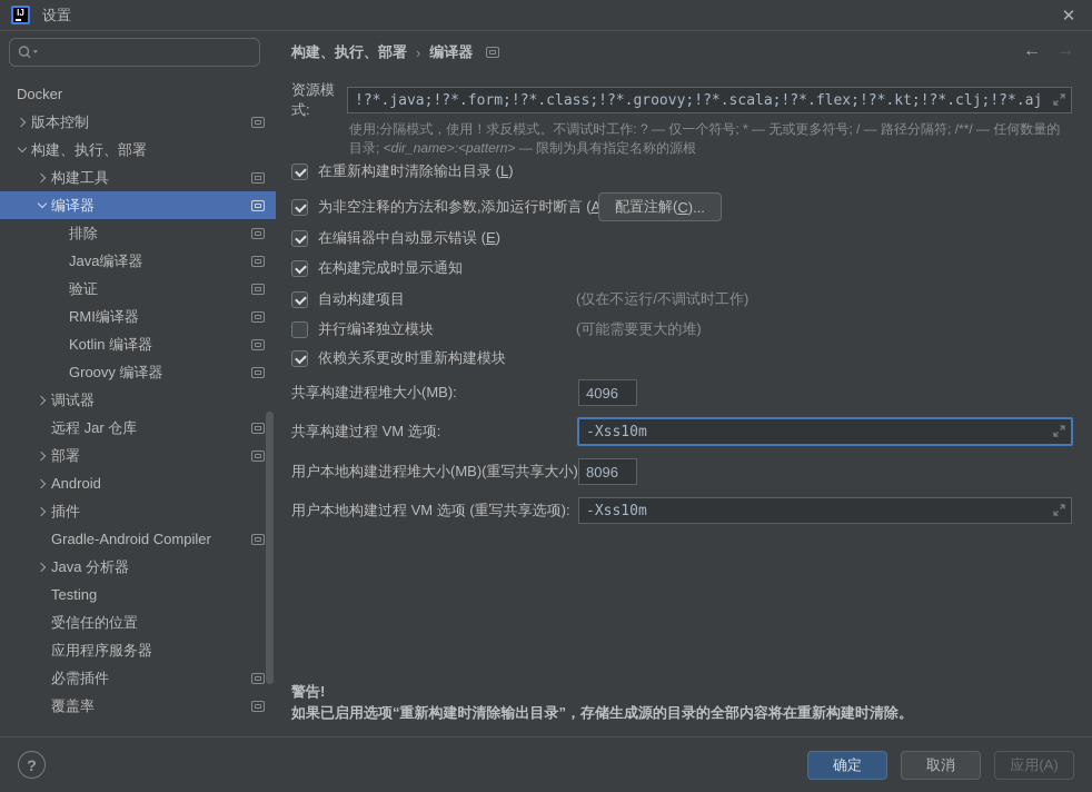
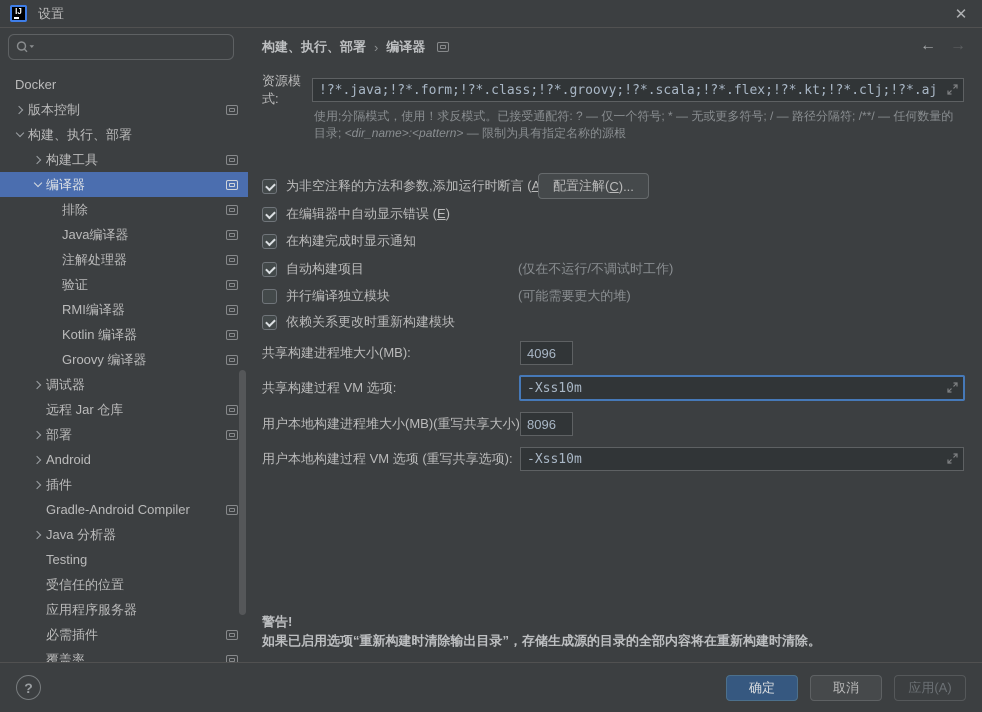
  IJ
  设置
  ✕
  Docker
  版本控制
  构建、执行、部署
  构建工具
  编译器
  排除
  Java编译器
+ 注解处理器
  验证
  RMI编译器
  Kotlin 编译器
  Groovy 编译器
  调试器
  远程 Jar 仓库
  部署
  Android
  插件
  Gradle-Android Compiler
  Java 分析器
  Testing
  受信任的位置
  应用程序服务器
  必需插件
  覆盖率
  构建、执行、部署
  ›
  编译器
  ←
  →
  资源模式:
  !?*.java;!?*.form;!?*.class;!?*.groovy;!?*.scala;!?*.flex;!?*.kt;!?*.clj;!?*.aj
- 使用;分隔模式，使用！求反模式。不调试时工作: ? — 仅一个符号; * — 无或更多符号; / — 路径分隔符; /**/ — 任何数量的目录; <dir_name>:<pattern> — 限制为具有指定名称的源根
+ 使用;分隔模式，使用！求反模式。已接受通配符: ? — 仅一个符号; * — 无或更多符号; / — 路径分隔符; /**/ — 任何数量的目录; <dir_name>:<pattern> — 限制为具有指定名称的源根
- 在重新构建时清除输出目录 (L)
  为非空注释的方法和参数,添加运行时断言 (A
  配置注解(
  C
  )...
  在编辑器中自动显示错误 (E)
  在构建完成时显示通知
  自动构建项目
  (仅在不运行/不调试时工作)
  并行编译独立模块
  (可能需要更大的堆)
  依赖关系更改时重新构建模块
  共享构建进程堆大小(MB):
  4096
  共享构建过程 VM 选项:
  -Xss10m
  用户本地构建进程堆大小(MB)(重写共享大小)
  8096
  用户本地构建过程 VM 选项 (重写共享选项):
  -Xss10m
  警告!
  如果已启用选项“重新构建时清除输出目录”，存储生成源的目录的全部内容将在重新构建时清除。
  ?
  确定
  取消
  应用(A)
